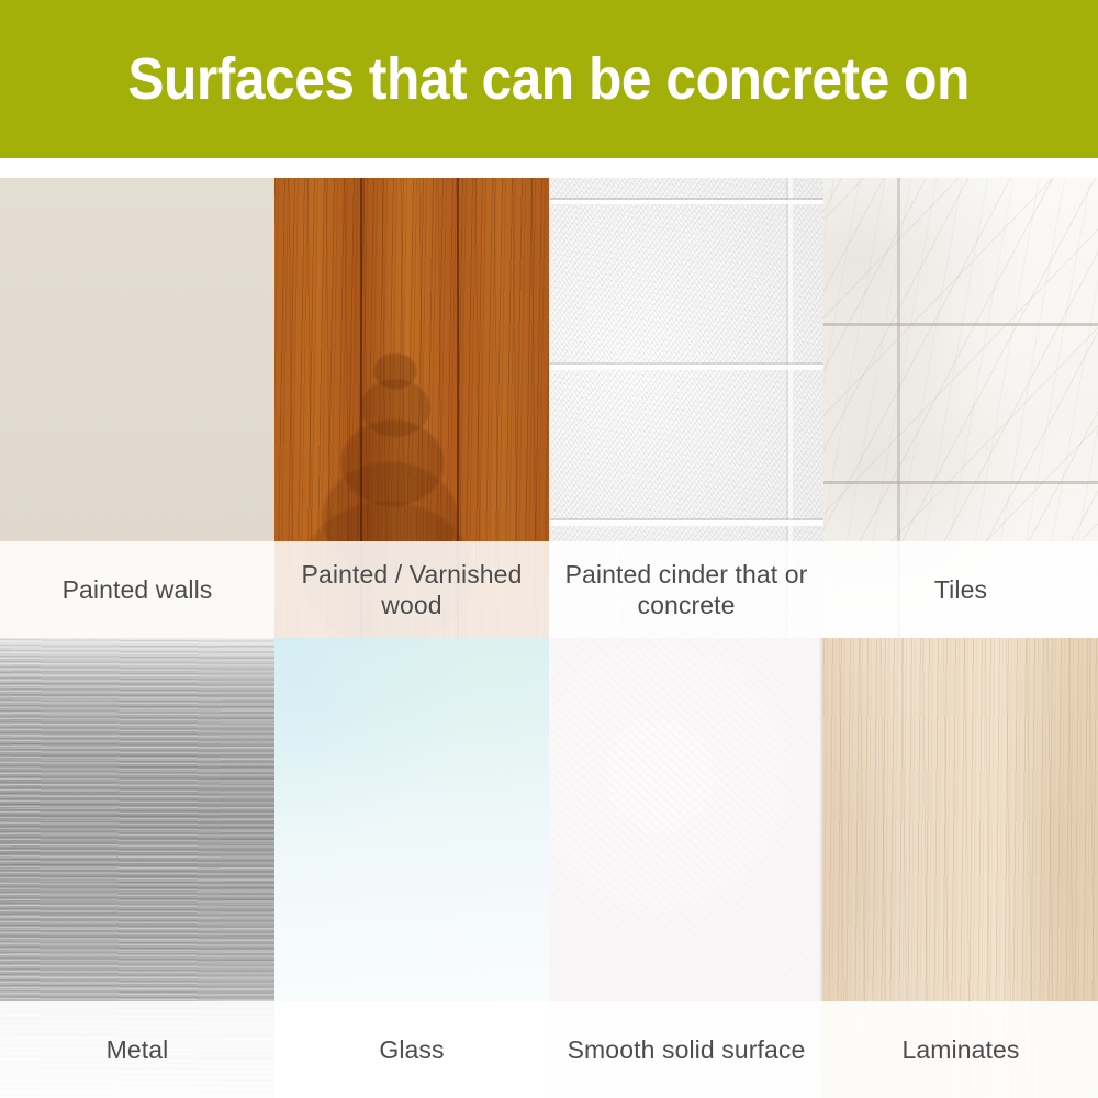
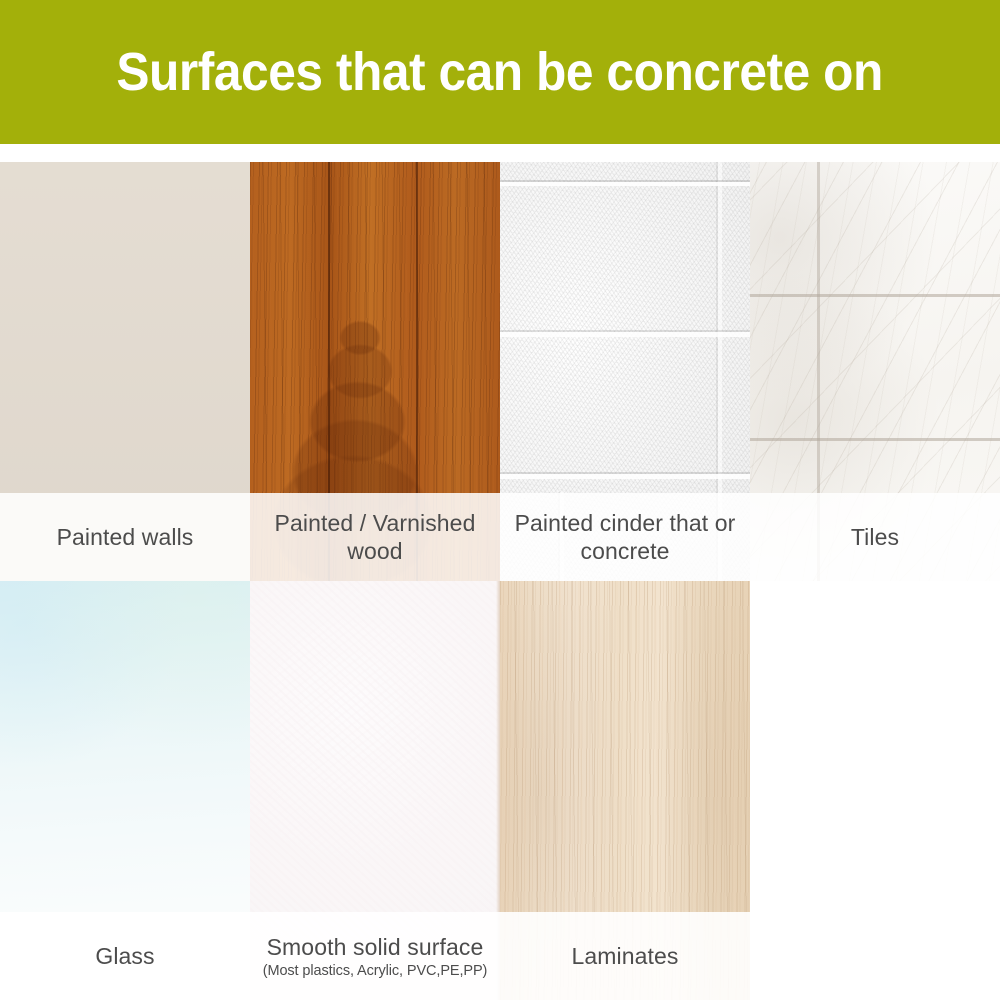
  Surfaces that can be concrete on
  Painted walls
  Painted / Varnished wood
  Painted cinder that or concrete
  Tiles
- Metal
  Glass
  Smooth solid surface
+ (Most plastics, Acrylic, PVC,PE,PP)
  Laminates
